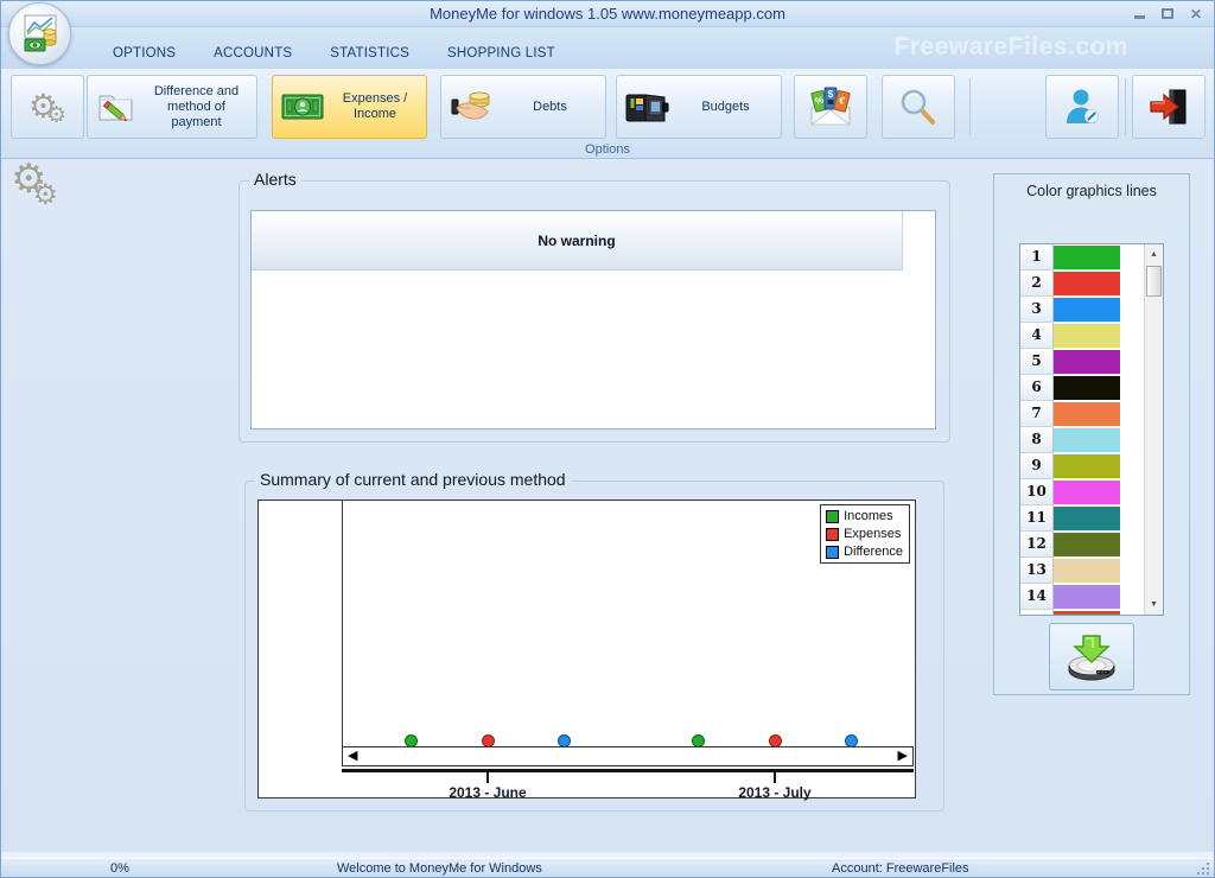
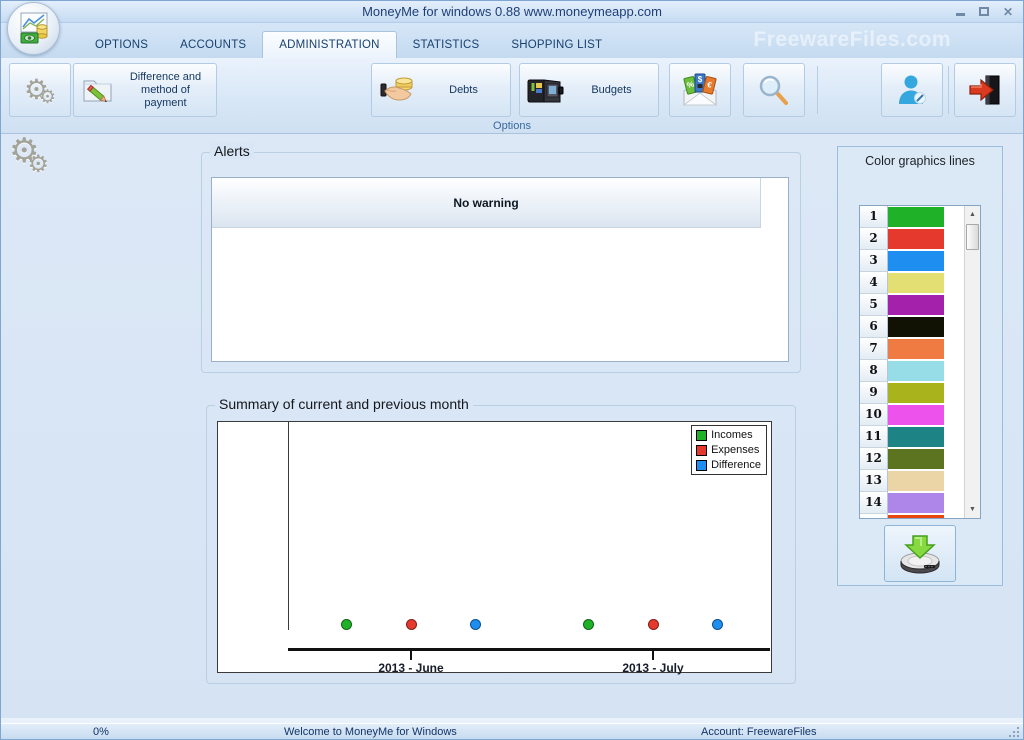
- MoneyMe for windows 1.05 www.moneymeapp.com
+ MoneyMe for windows 0.88 www.moneymeapp.com
  ✕
  OPTIONS
  ACCOUNTS
+ ADMINISTRATION
  STATISTICS
  SHOPPING LIST
  FreewareFiles.com
  ⚙
  ⚙
  Difference and method of payment
- Expenses / Income
  Debts
  Budgets
  $
  Options
  ⚙⚙
  Alerts
  No warning
- Summary of current and previous method
+ Summary of current and previous month
  Incomes
  Expenses
  Difference
- ◀
- ▶
  2013 - June
  2013 - July
  Color graphics lines
  1
  2
  3
  4
  5
  6
  7
  8
  9
  10
  11
  12
  13
  14
  0%
  Welcome to MoneyMe for Windows
  Account: FreewareFiles
